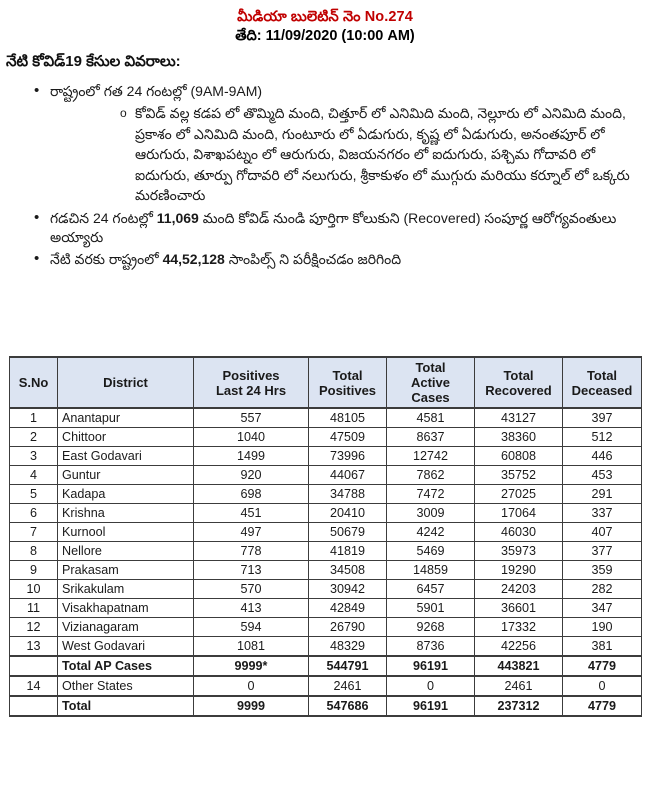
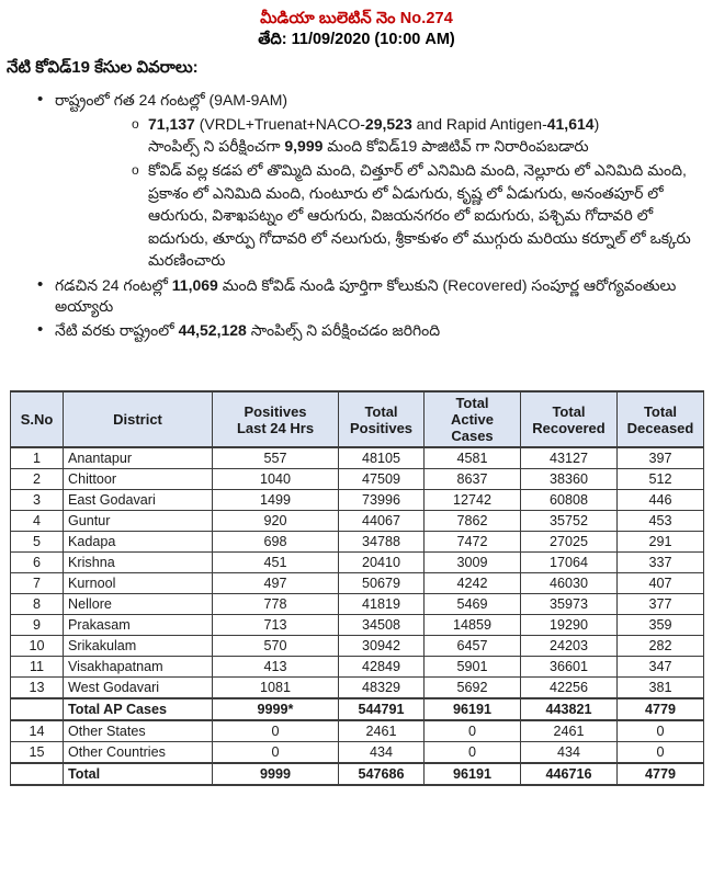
  మీడియా బులెటిన్ నెం No.274
  తేది: 11/09/2020 (10:00 AM)
  నేటి కోవిడ్19 కేసుల వివరాలు:
  రాష్ట్రంలో గత 24 గంటల్లో (9AM-9AM)
+ 71,137 (VRDL+Truenat+NACO-29,523 and Rapid Antigen-41,614)
+ సాంపిల్స్ ని పరీక్షించగా 9,999 మంది కోవిడ్19 పాజిటివ్ గా నిరారింపబడారు
  కోవిడ్ వల్ల కడప లో తొమ్మిది మంది, చిత్తూర్ లో ఎనిమిది మంది, నెల్లూరు లో ఎనిమిది మంది, ప్రకాశం లో ఎనిమిది మంది, గుంటూరు లో ఏడుగురు, కృష్ణ లో ఏడుగురు, అనంతపూర్ లో ఆరుగురు, విశాఖపట్నం లో ఆరుగురు, విజయనగరం లో ఐదుగురు, పశ్చిమ గోదావరి లో ఐదుగురు, తూర్పు గోదావరి లో నలుగురు, శ్రీకాకుళం లో ముగ్గురు మరియు కర్నూల్ లో ఒక్కరు మరణించారు
  గడచిన 24 గంటల్లో 11,069 మంది కోవిడ్ నుండి పూర్తిగా కోలుకుని (Recovered) సంపూర్ణ ఆరోగ్యవంతులు అయ్యారు
  నేటి వరకు రాష్ట్రంలో 44,52,128 సాంపిల్స్ ని పరీక్షించడం జరిగింది
  S.No	District	PositivesLast 24 Hrs	TotalPositives	TotalActive Cases	TotalRecovered	TotalDeceased
  1	Anantapur	557	48105	4581	43127	397
  2	Chittoor	1040	47509	8637	38360	512
  3	East Godavari	1499	73996	12742	60808	446
  4	Guntur	920	44067	7862	35752	453
  5	Kadapa	698	34788	7472	27025	291
  6	Krishna	451	20410	3009	17064	337
  7	Kurnool	497	50679	4242	46030	407
  8	Nellore	778	41819	5469	35973	377
  9	Prakasam	713	34508	14859	19290	359
  10	Srikakulam	570	30942	6457	24203	282
  11	Visakhapatnam	413	42849	5901	36601	347
- 12	Vizianagaram	594	26790	9268	17332	190
- 13	West Godavari	1081	48329	8736	42256	381
+ 13	West Godavari	1081	48329	5692	42256	381
  	Total AP Cases	9999*	544791	96191	443821	4779
  14	Other States	0	2461	0	2461	0
+ 15	Other Countries	0	434	0	434	0
- 	Total	9999	547686	96191	237312	4779
+ 	Total	9999	547686	96191	446716	4779
